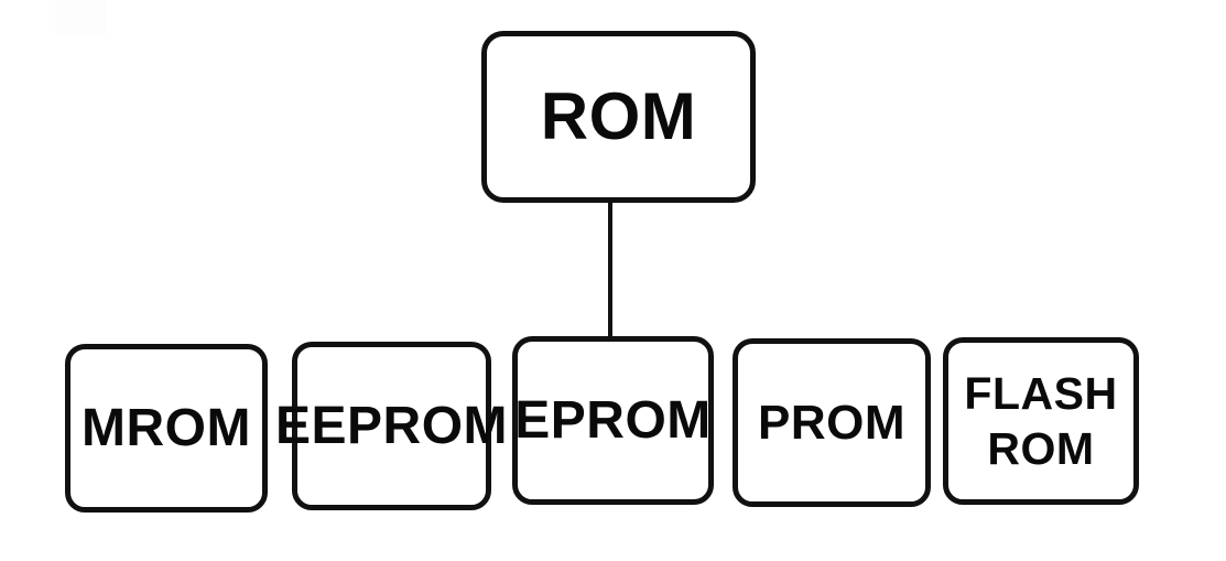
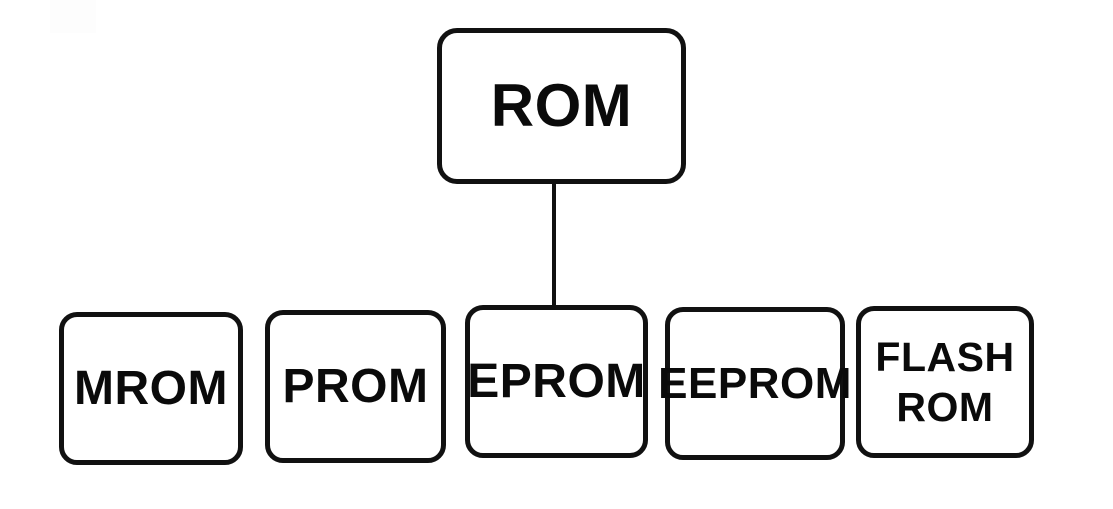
  ROM
  MROM
- EEPROM
+ PROM
  EPROM
- PROM
+ EEPROM
  FLASH
  ROM
